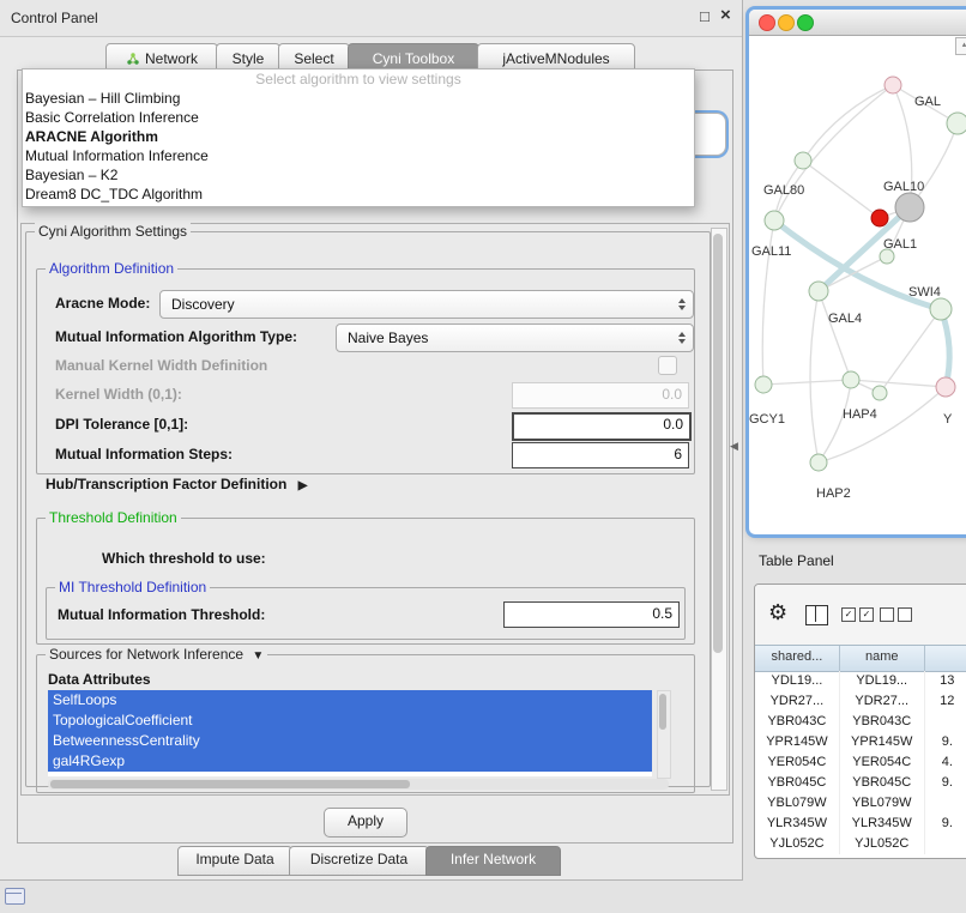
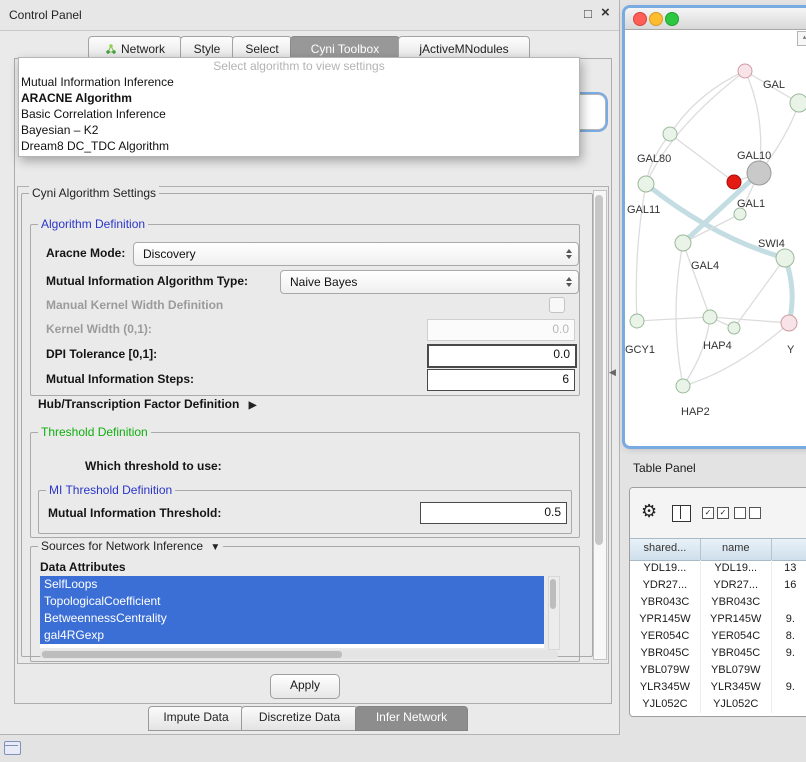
  Control Panel
  □
  ×
  Network
  Style
  Select
  Cyni Toolbox
  jActiveMNodules
  Select algorithm to view settings
- Bayesian – Hill Climbing
- Basic Correlation Inference
+ Mutual Information Inference
  ARACNE Algorithm
- Mutual Information Inference
+ Basic Correlation Inference
  Bayesian – K2
  Dream8 DC_TDC Algorithm
  Cyni Algorithm Settings
  Algorithm Definition
  Aracne Mode:
  Discovery
  Mutual Information Algorithm Type:
  Naive Bayes
  Manual Kernel Width Definition
  Kernel Width (0,1):
  0.0
  DPI Tolerance [0,1]:
  0.0
  Mutual Information Steps:
  6
  Hub/Transcription Factor Definition ▶
  Threshold Definition
  Which threshold to use:
  MI Threshold Definition
  Mutual Information Threshold:
  0.5
  Sources for Network Inference ▼
  Data Attributes
  SelfLoops
  TopologicalCoefficient
  BetweennessCentrality
  gal4RGexp
  Apply
  Impute Data
  Discretize Data
  Infer Network
  ◀
  GAL
  GAL80
  GAL10
  GAL11
  GAL1
  SWI4
  GAL4
  GCY1
  HAP4
  Y
  HAP2
  Table Panel
  ⚙
  ✓
  ✓
  shared...
  name
  YDL19...
  YDL19...
  13
  YDR27...
  YDR27...
- 12
+ 16
  YBR043C
  YBR043C
  YPR145W
  YPR145W
  9.
  YER054C
  YER054C
- 4.
+ 8.
  YBR045C
  YBR045C
  9.
  YBL079W
  YBL079W
  YLR345W
  YLR345W
  9.
  YJL052C
  YJL052C
